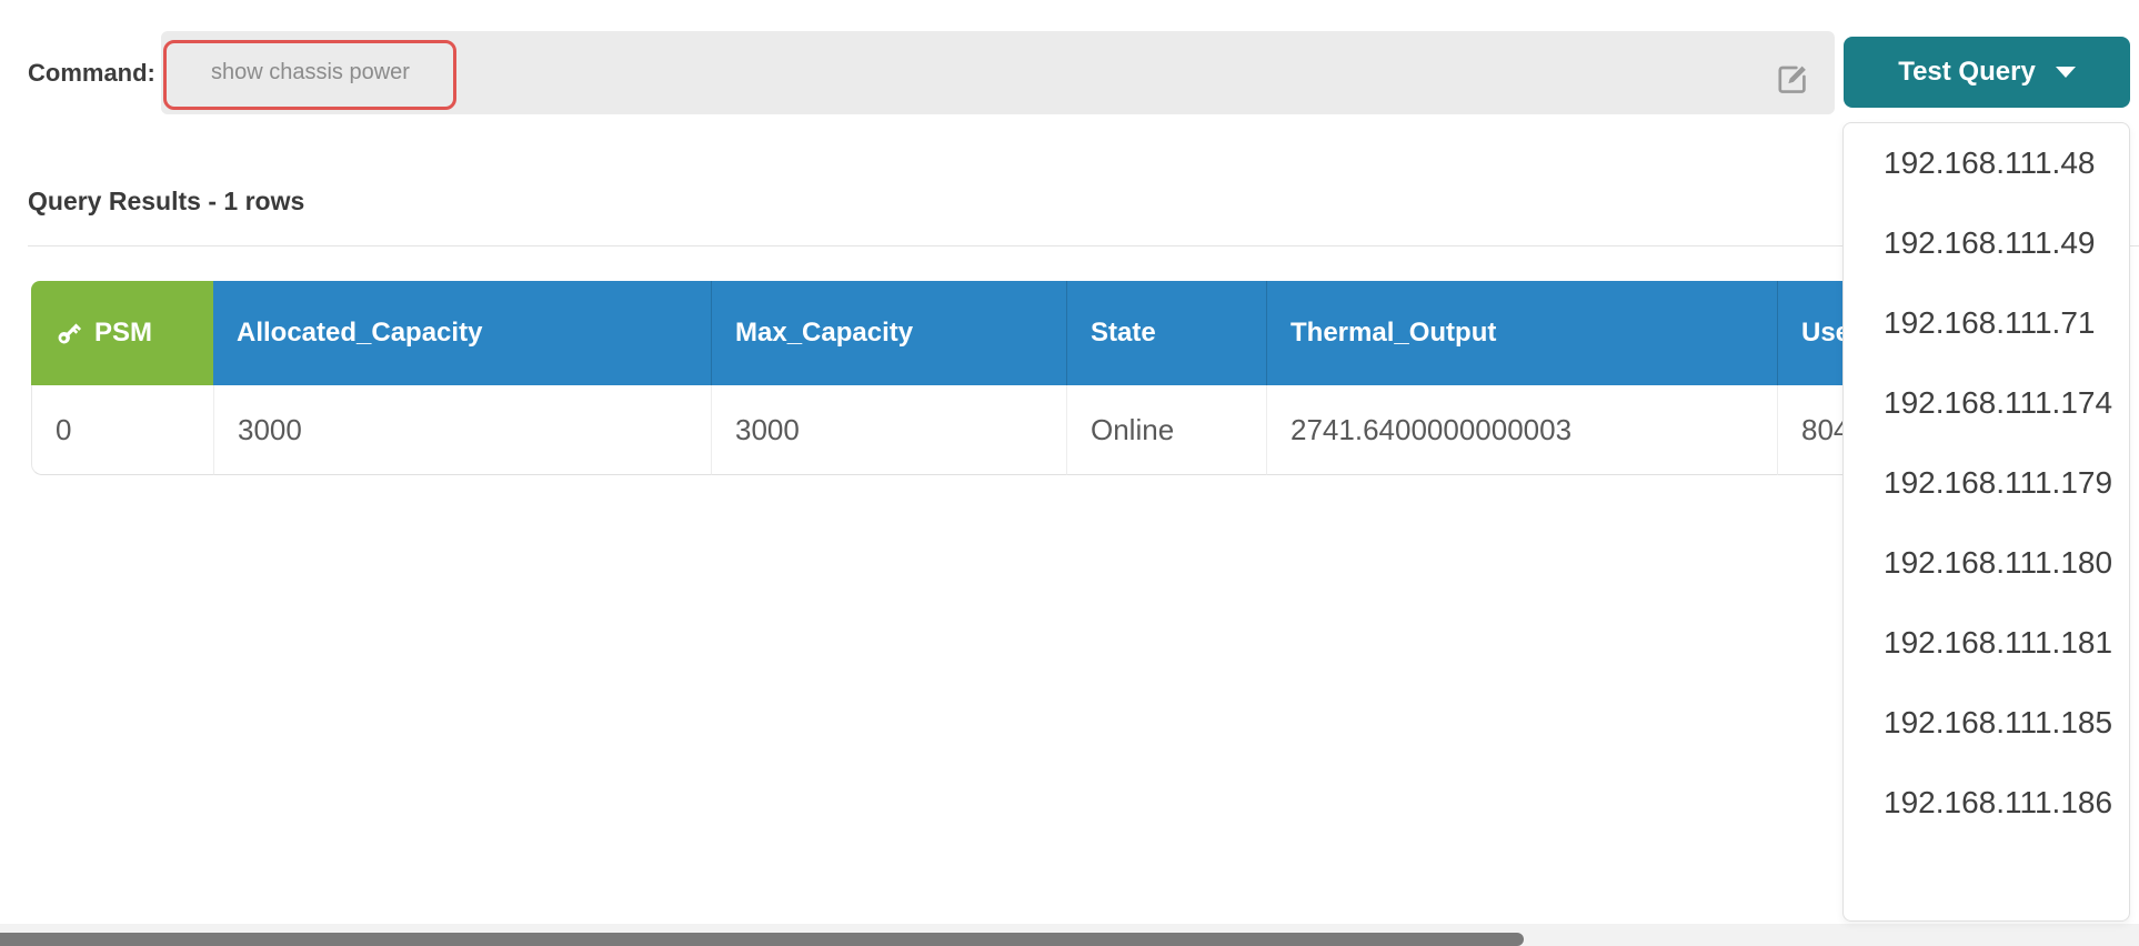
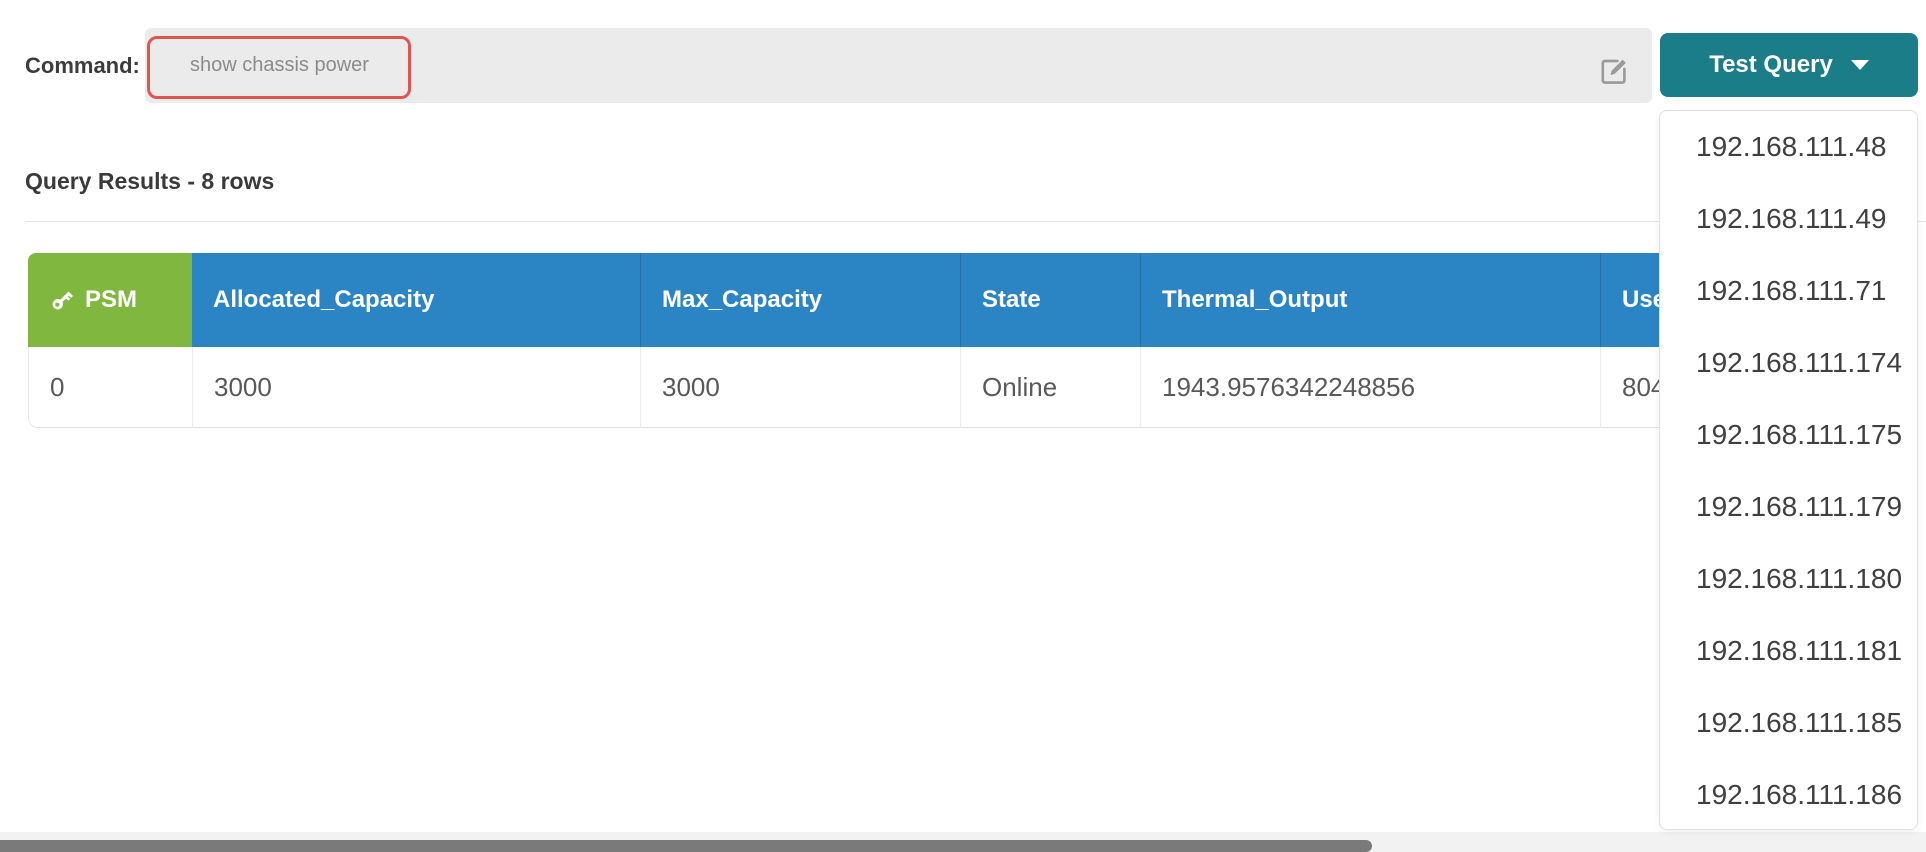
  Command:
  show chassis power
  Test Query
  192.168.111.48
  192.168.111.49
  192.168.111.71
  192.168.111.174
+ 192.168.111.175
  192.168.111.179
  192.168.111.180
  192.168.111.181
  192.168.111.185
  192.168.111.186
- Query Results - 1 rows
+ Query Results - 8 rows
  PSM	Allocated_Capacity	Max_Capacity	State	Thermal_Output	Us
- 0	3000	3000	Online	2741.6400000000003	80
+ 0	3000	3000	Online	1943.9576342248856	80
